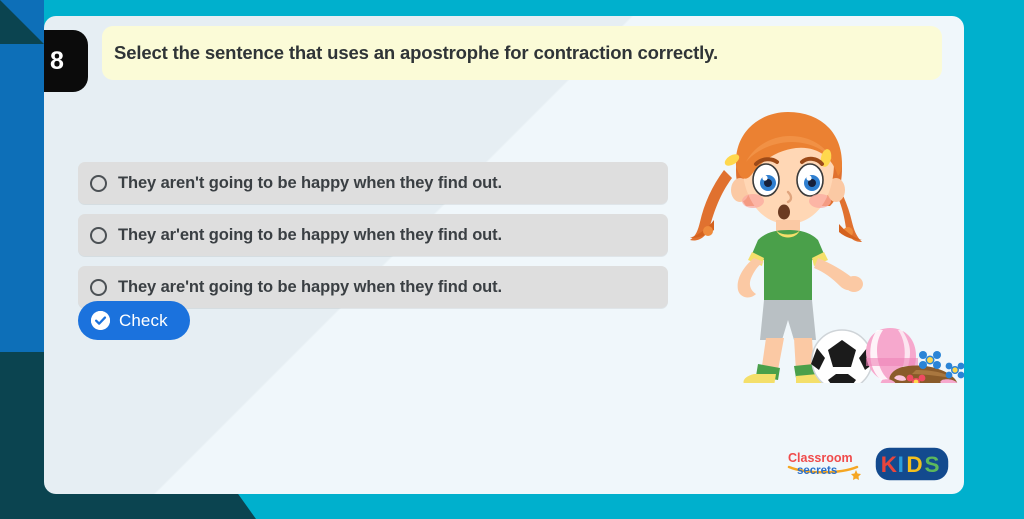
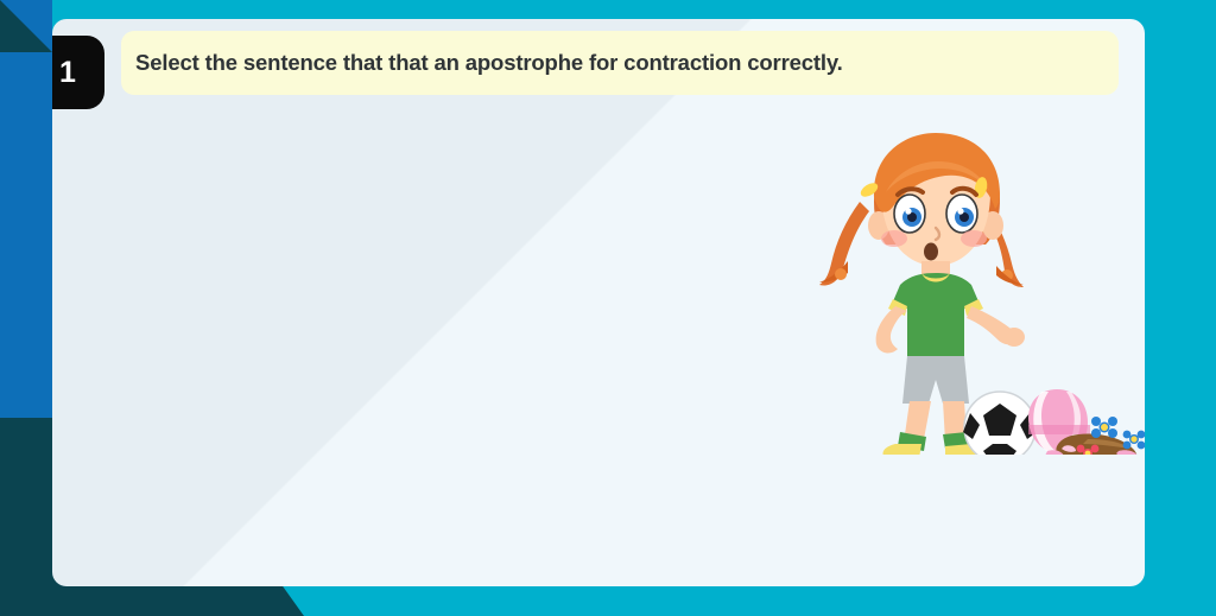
- 8
+ 1
- Select the sentence that uses an apostrophe for contraction correctly.
+ Select the sentence that that an apostrophe for contraction correctly.
- They aren't going to be happy when they find out.
- They ar'ent going to be happy when they find out.
- They are'nt going to be happy when they find out.
- Check
- Classroom
- secrets
- K
- I
- D
- S
